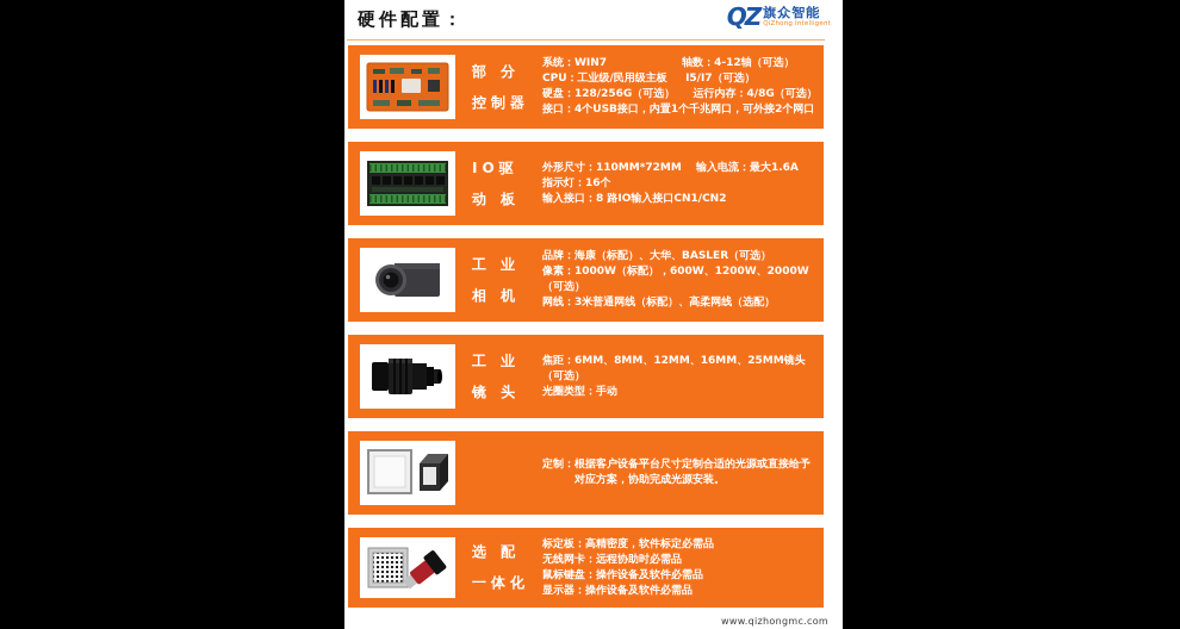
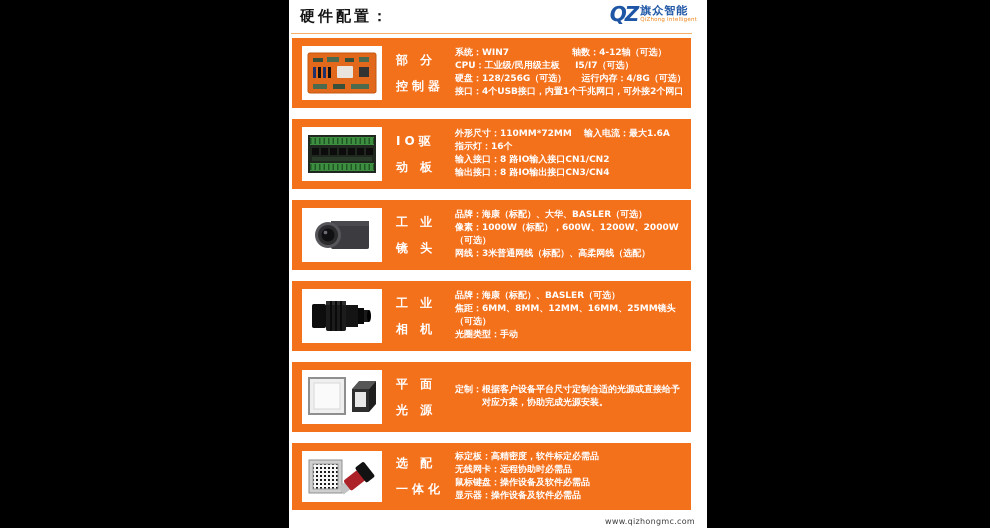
  硬件配置：
  QZ
  旗众智能
  部 分
  控制器
  系统：WIN7 轴数：4-12轴（可选）
  CPU：工业级/民用级主板 I5/I7（可选）
  硬盘：128/256G（可选） 运行内存：4/8G（可选）
  接口：4个USB接口，内置1个千兆网口，可外接2个网口
  IO驱
  动 板
  外形尺寸：110MM*72MM 输入电流：最大1.6A
  指示灯：16个
  输入接口：8 路IO输入接口CN1/CN2
+ 输出接口：8 路IO输出接口CN3/CN4
  工 业
- 相 机
+ 镜 头
  品牌：海康（标配）、大华、BASLER（可选）
  像素：1000W（标配），600W、1200W、2000W（可选）
  网线：3米普通网线（标配）、高柔网线（选配）
  工 业
- 镜 头
+ 相 机
+ 品牌：海康（标配）、BASLER（可选）
  焦距：6MM、8MM、12MM、16MM、25MM镜头（可选）
  光圈类型：手动
+ 平 面
+ 光 源
  定制：根据客户设备平台尺寸定制合适的光源或直接给予
  对应方案，协助完成光源安装。
  选 配
  一体化
  标定板：高精密度，软件标定必需品
  无线网卡：远程协助时必需品
  鼠标键盘：操作设备及软件必需品
  显示器：操作设备及软件必需品
  www.qizhongmc.com
